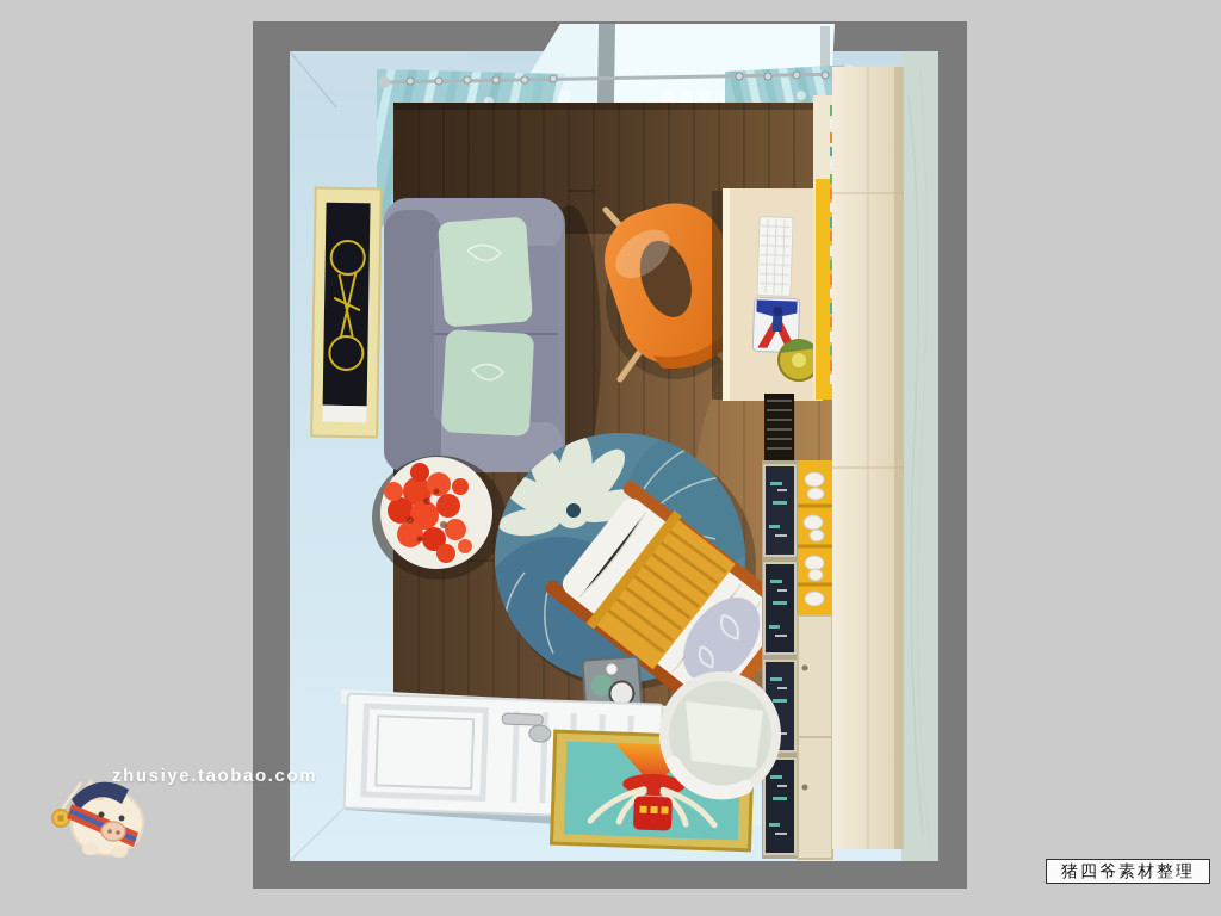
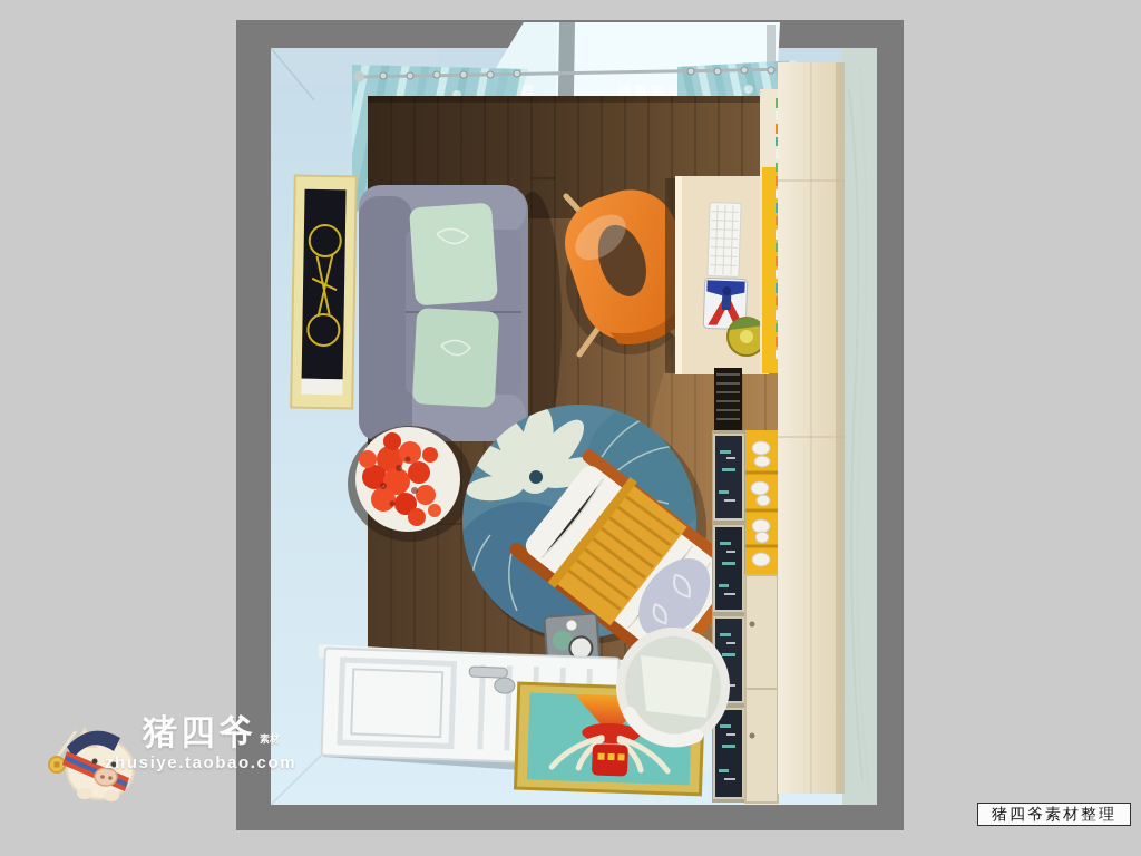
+ 猪四爷
+ 素材
  zhusiye.taobao.com
  猪四爷素材整理
